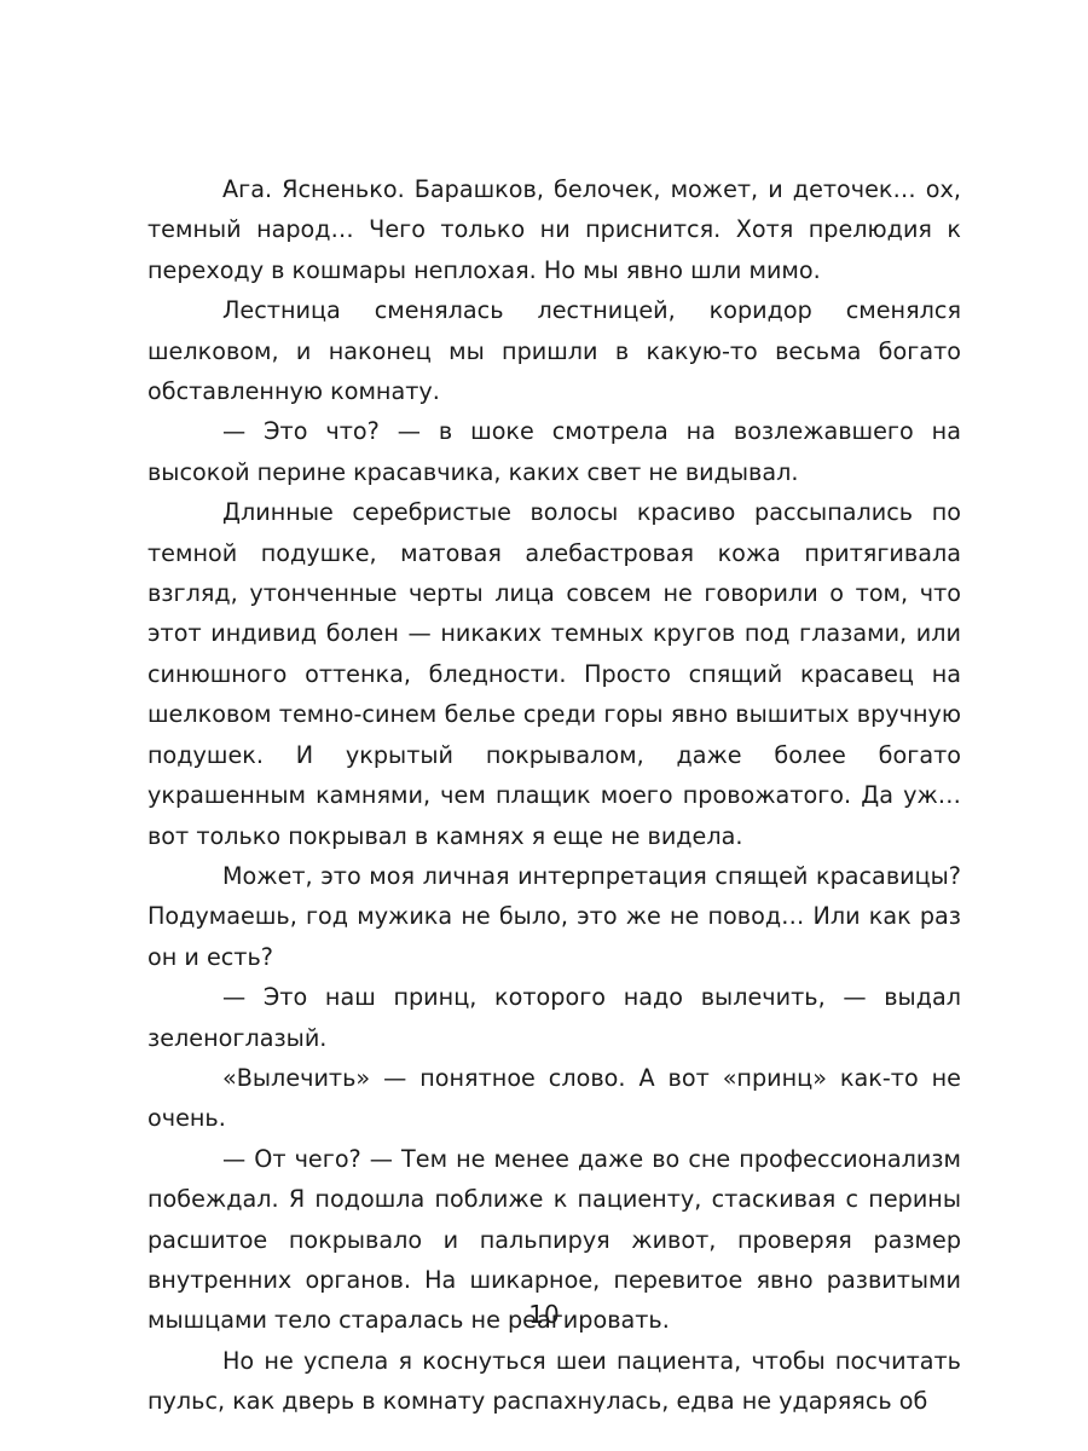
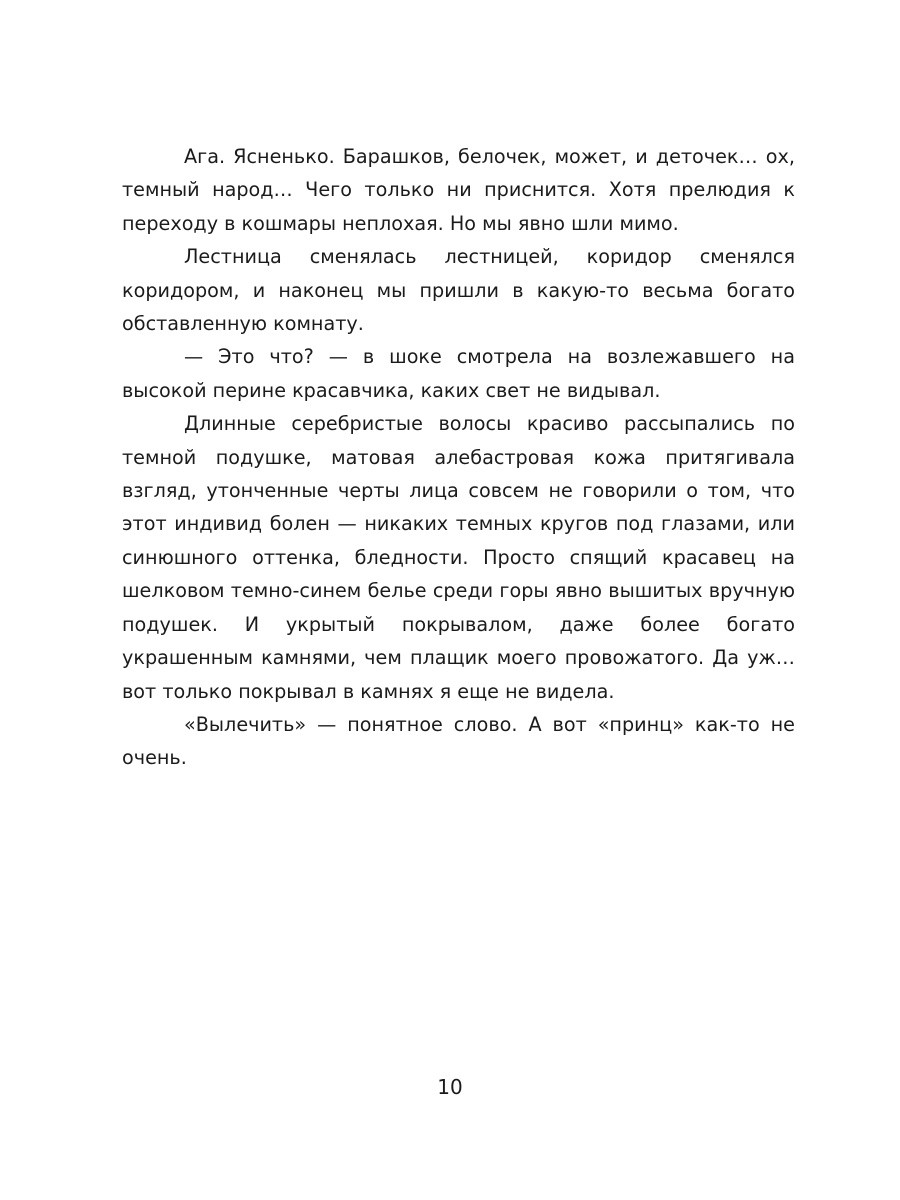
  Ага. Ясненько. Барашков, белочек, может, и деточек… ох, темный народ… Чего только ни приснится. Хотя прелюдия к переходу в кошмары неплохая. Но мы явно шли мимо.
- Лестница сменялась лестницей, коридор сменялся шелковом, и наконец мы пришли в какую-то весьма богато обставленную комнату.
+ Лестница сменялась лестницей, коридор сменялся коридором, и наконец мы пришли в какую-то весьма богато обставленную комнату.
  — Это что? — в шоке смотрела на возлежавшего на высокой перине красавчика, каких свет не видывал.
  Длинные серебристые волосы красиво рассыпались по темной подушке, матовая алебастровая кожа притягивала взгляд, утонченные черты лица совсем не говорили о том, что этот индивид болен — никаких темных кругов под глазами, или синюшного оттенка, бледности. Просто спящий красавец на шелковом темно-синем белье среди горы явно вышитых вручную подушек. И укрытый покрывалом, даже более богато украшенным камнями, чем плащик моего провожатого. Да уж… вот только покрывал в камнях я еще не видела.
- Может, это моя личная интерпретация спящей красавицы? Подумаешь, год мужика не было, это же не повод… Или как раз он и есть?
- — Это наш принц, которого надо вылечить, — выдал зеленоглазый.
  «Вылечить» — понятное слово. А вот «принц» как-то не очень.
- — От чего? — Тем не менее даже во сне профессионализм побеждал. Я подошла поближе к пациенту, стаскивая с перины расшитое покрывало и пальпируя живот, проверяя размер внутренних органов. На шикарное, перевитое явно развитыми мышцами тело старалась не реагировать.
- Но не успела я коснуться шеи пациента, чтобы посчитать пульс, как дверь в комнату распахнулась, едва не ударяясь об
  10
